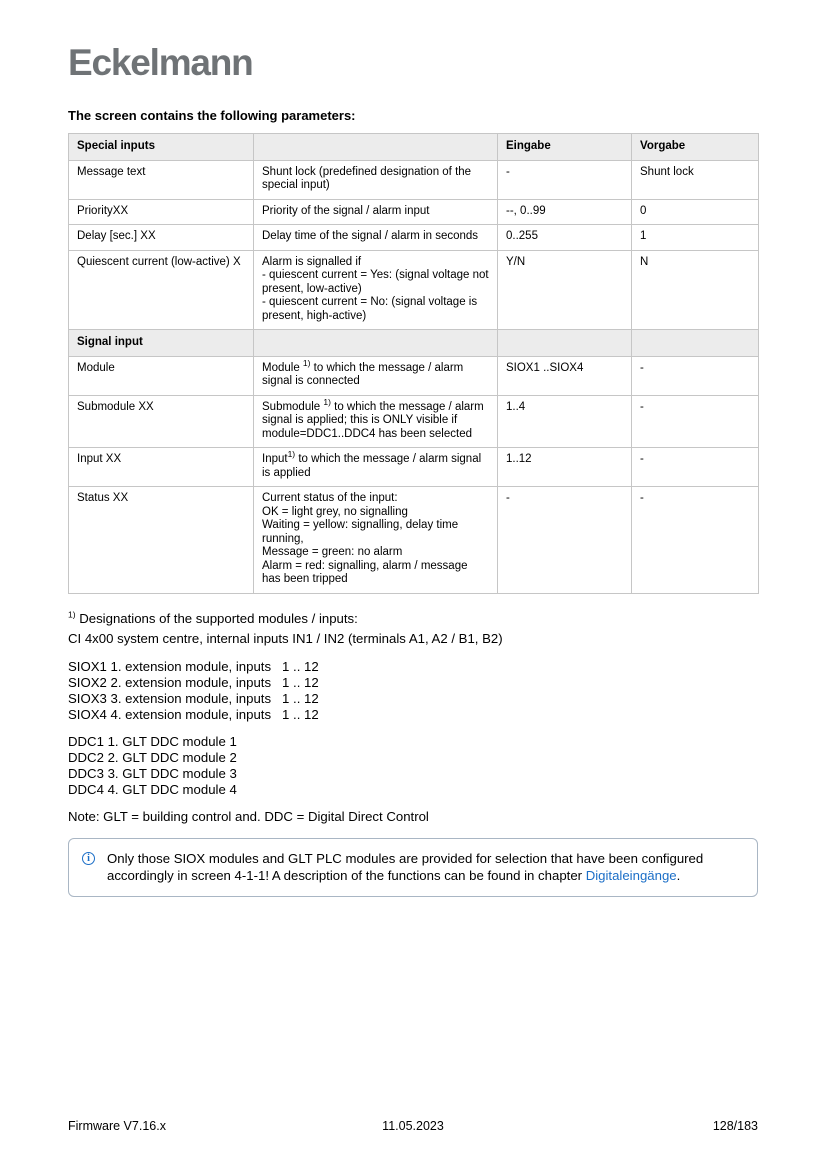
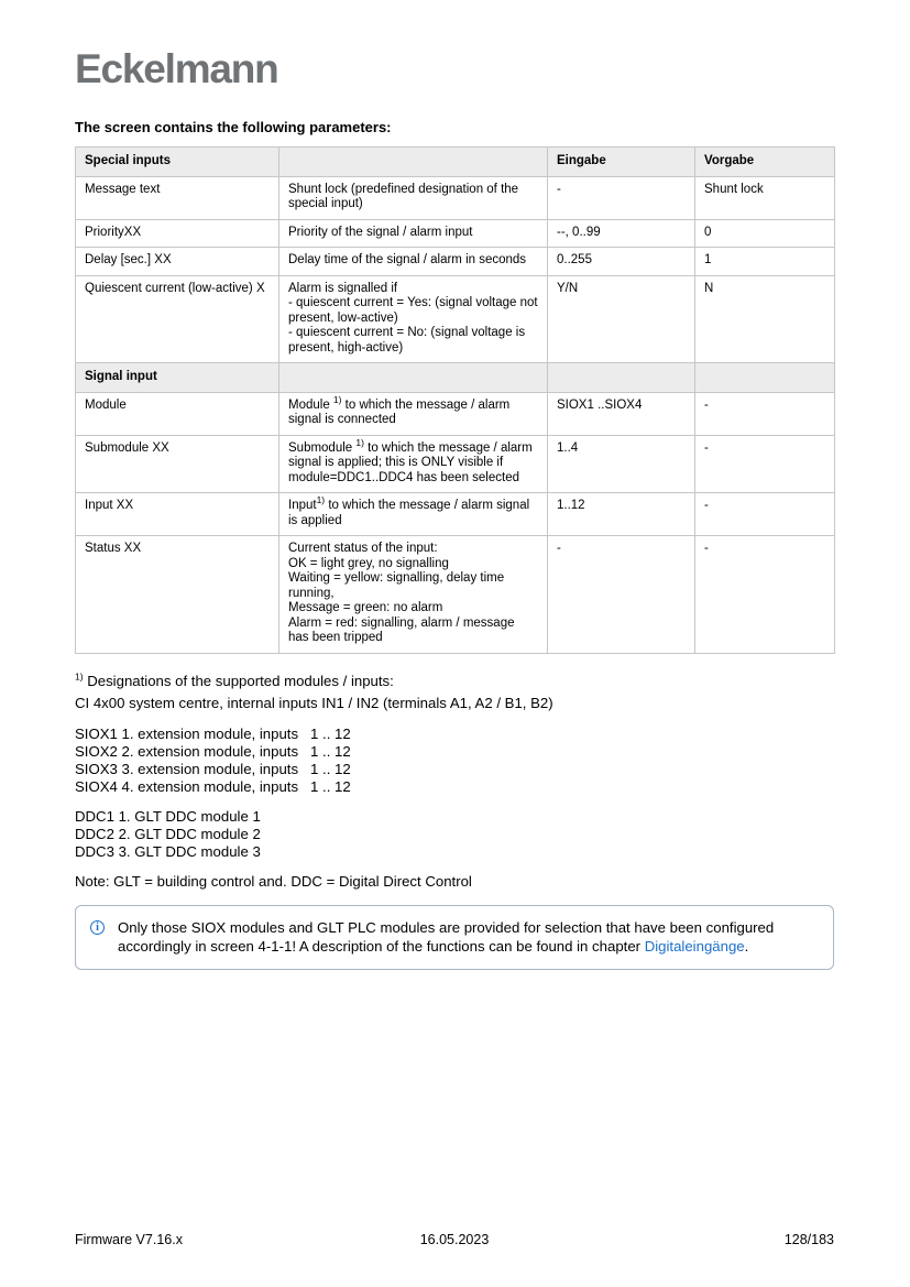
  Eckelmann
  The screen contains the following parameters:
  Special inputs		Eingabe	Vorgabe
  Message text	Shunt lock (predefined designation of the special input)	-	Shunt lock
  PriorityXX	Priority of the signal / alarm input	--, 0..99	0
  Delay [sec.] XX	Delay time of the signal / alarm in seconds	0..255	1
  Quiescent current (low-active) X	Alarm is signalled if- quiescent current = Yes: (signal voltage not present, low-active)- quiescent current = No: (signal voltage is present, high-active)	Y/N	N
  Signal input
  Module	Module 1) to which the message / alarm signal is connected	SIOX1 ..SIOX4	-
  Submodule XX	Submodule 1) to which the message / alarm signal is applied; this is ONLY visible if module=DDC1..DDC4 has been selected	1..4	-
  Input XX	Input1) to which the message / alarm signal is applied	1..12	-
  Status XX	Current status of the input:OK = light grey, no signallingWaiting = yellow: signalling, delay time running,Message = green: no alarmAlarm = red: signalling, alarm / message has been tripped	-	-
  1) Designations of the supported modules / inputs:
  CI 4x00 system centre, internal inputs IN1 / IN2 (terminals A1, A2 / B1, B2)
  SIOX1 1. extension module, inputs 1 .. 12
  SIOX2 2. extension module, inputs 1 .. 12
  SIOX3 3. extension module, inputs 1 .. 12
  SIOX4 4. extension module, inputs 1 .. 12
  DDC1 1. GLT DDC module 1
  DDC2 2. GLT DDC module 2
  DDC3 3. GLT DDC module 3
- DDC4 4. GLT DDC module 4
  Note: GLT = building control and. DDC = Digital Direct Control
  i
  Only those SIOX modules and GLT PLC modules are provided for selection that have been configured accordingly in screen 4-1-1! A description of the functions can be found in chapter Digitaleingänge.
  Firmware V7.16.x
- 11.05.2023
+ 16.05.2023
  128/183
